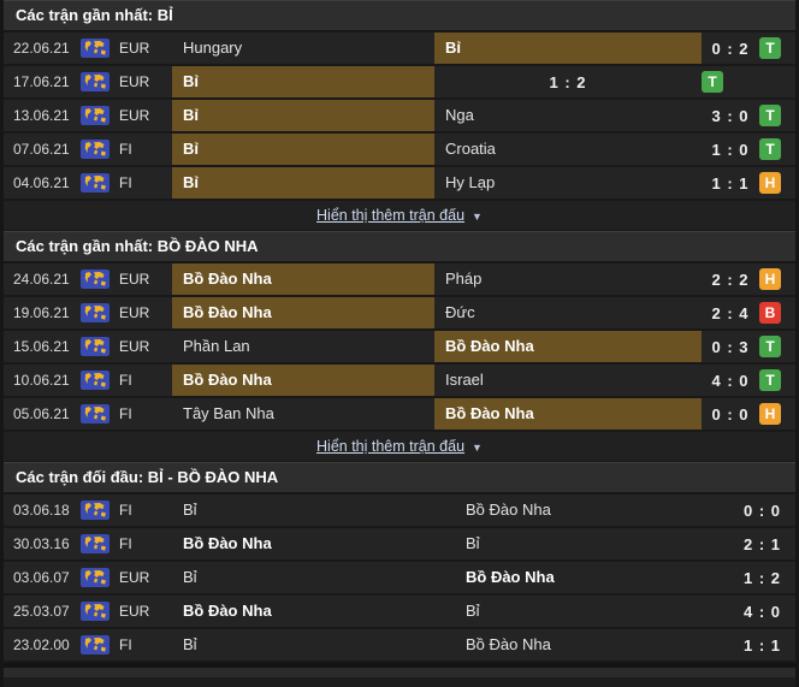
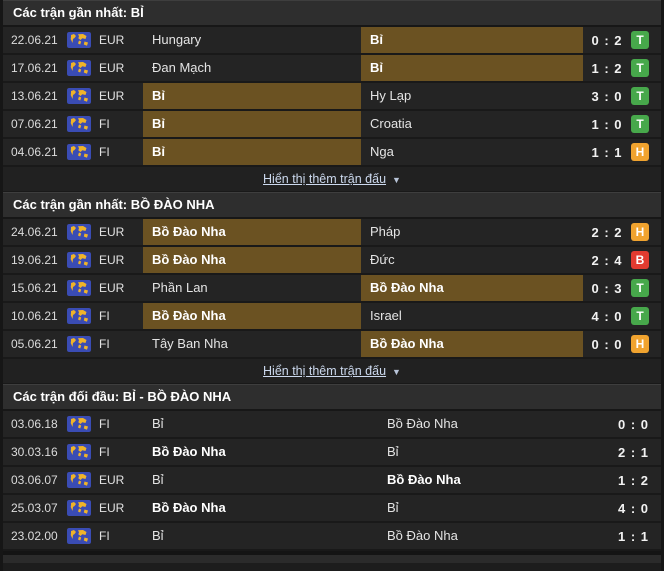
  Các trận gần nhất: BỈ
  22.06.21
  EUR
  Hungary
  Bỉ
  0 : 2
  T
  17.06.21
  EUR
+ Đan Mạch
  Bỉ
  1 : 2
  T
  13.06.21
  EUR
  Bỉ
- Nga
+ Hy Lạp
  3 : 0
  T
  07.06.21
  FI
  Bỉ
  Croatia
  1 : 0
  T
  04.06.21
  FI
  Bỉ
- Hy Lạp
+ Nga
  1 : 1
  H
  Hiển thị thêm trận đấu ▼
  Các trận gần nhất: BỒ ĐÀO NHA
  24.06.21
  EUR
  Bồ Đào Nha
  Pháp
  2 : 2
  H
  19.06.21
  EUR
  Bồ Đào Nha
  Đức
  2 : 4
  B
  15.06.21
  EUR
  Phần Lan
  Bồ Đào Nha
  0 : 3
  T
  10.06.21
  FI
  Bồ Đào Nha
  Israel
  4 : 0
  T
  05.06.21
  FI
  Tây Ban Nha
  Bồ Đào Nha
  0 : 0
  H
  Hiển thị thêm trận đấu ▼
  Các trận đối đầu: BỈ - BỒ ĐÀO NHA
  03.06.18
  FI
  Bỉ
  Bồ Đào Nha
  0 : 0
  30.03.16
  FI
  Bồ Đào Nha
  Bỉ
  2 : 1
  03.06.07
  EUR
  Bỉ
  Bồ Đào Nha
  1 : 2
  25.03.07
  EUR
  Bồ Đào Nha
  Bỉ
  4 : 0
  23.02.00
  FI
  Bỉ
  Bồ Đào Nha
  1 : 1
